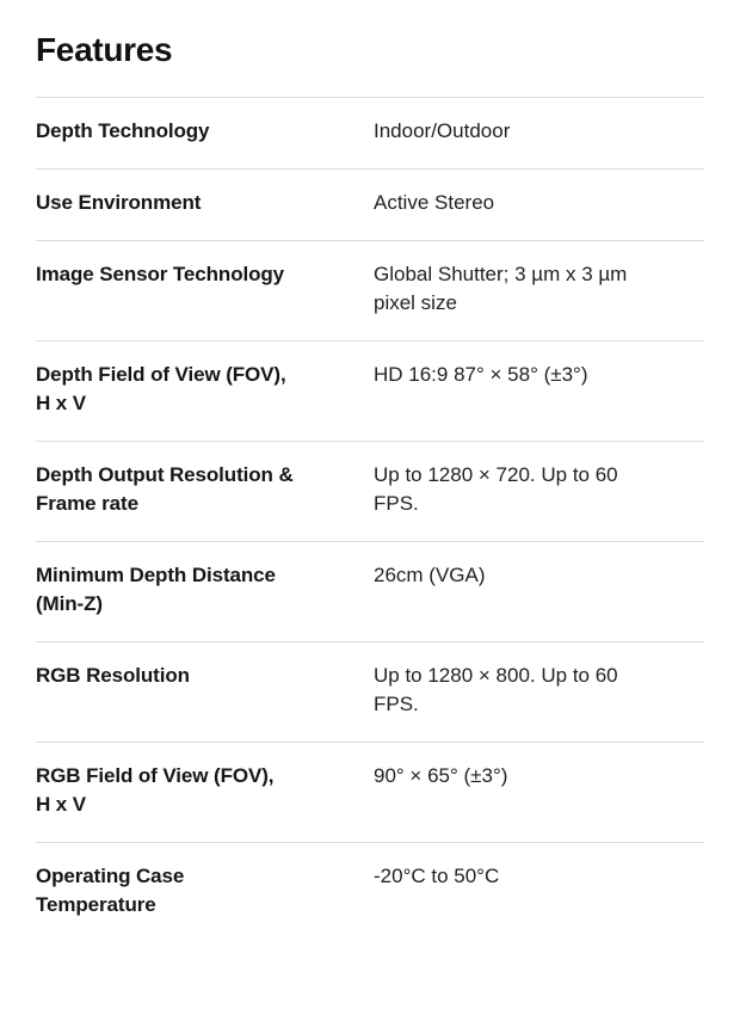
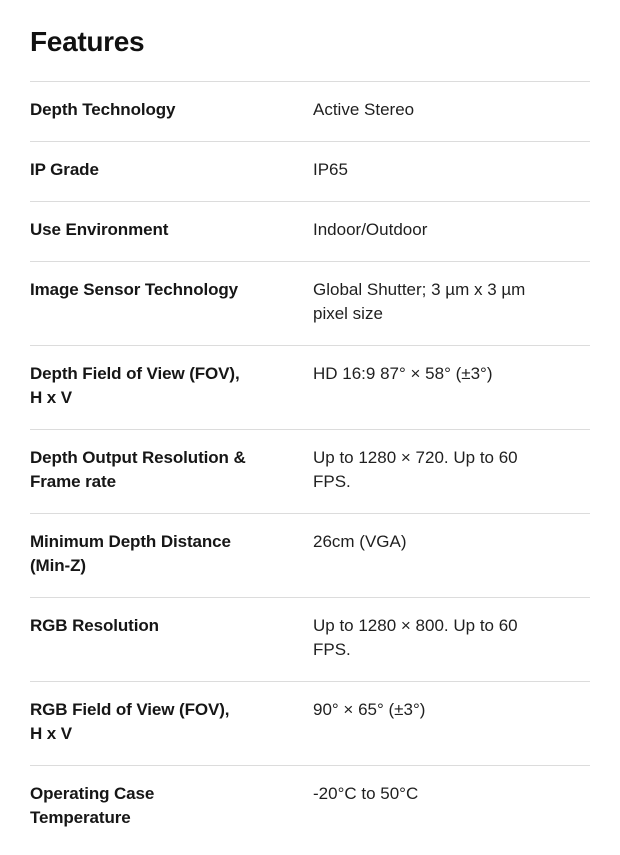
  Features
  Depth Technology
- Indoor/Outdoor
+ Active Stereo
+ IP Grade
+ IP65
  Use Environment
- Active Stereo
+ Indoor/Outdoor
  Image Sensor Technology
  Global Shutter; 3 µm x 3 µm
  pixel size
  Depth Field of View (FOV),
  H x V
  HD 16:9 87° × 58° (±3°)
  Depth Output Resolution &
  Frame rate
  Up to 1280 × 720. Up to 60
  FPS.
  Minimum Depth Distance
  (Min-Z)
  26cm (VGA)
  RGB Resolution
  Up to 1280 × 800. Up to 60
  FPS.
  RGB Field of View (FOV),
  H x V
  90° × 65° (±3°)
  Operating Case
  Temperature
  -20°C to 50°C
